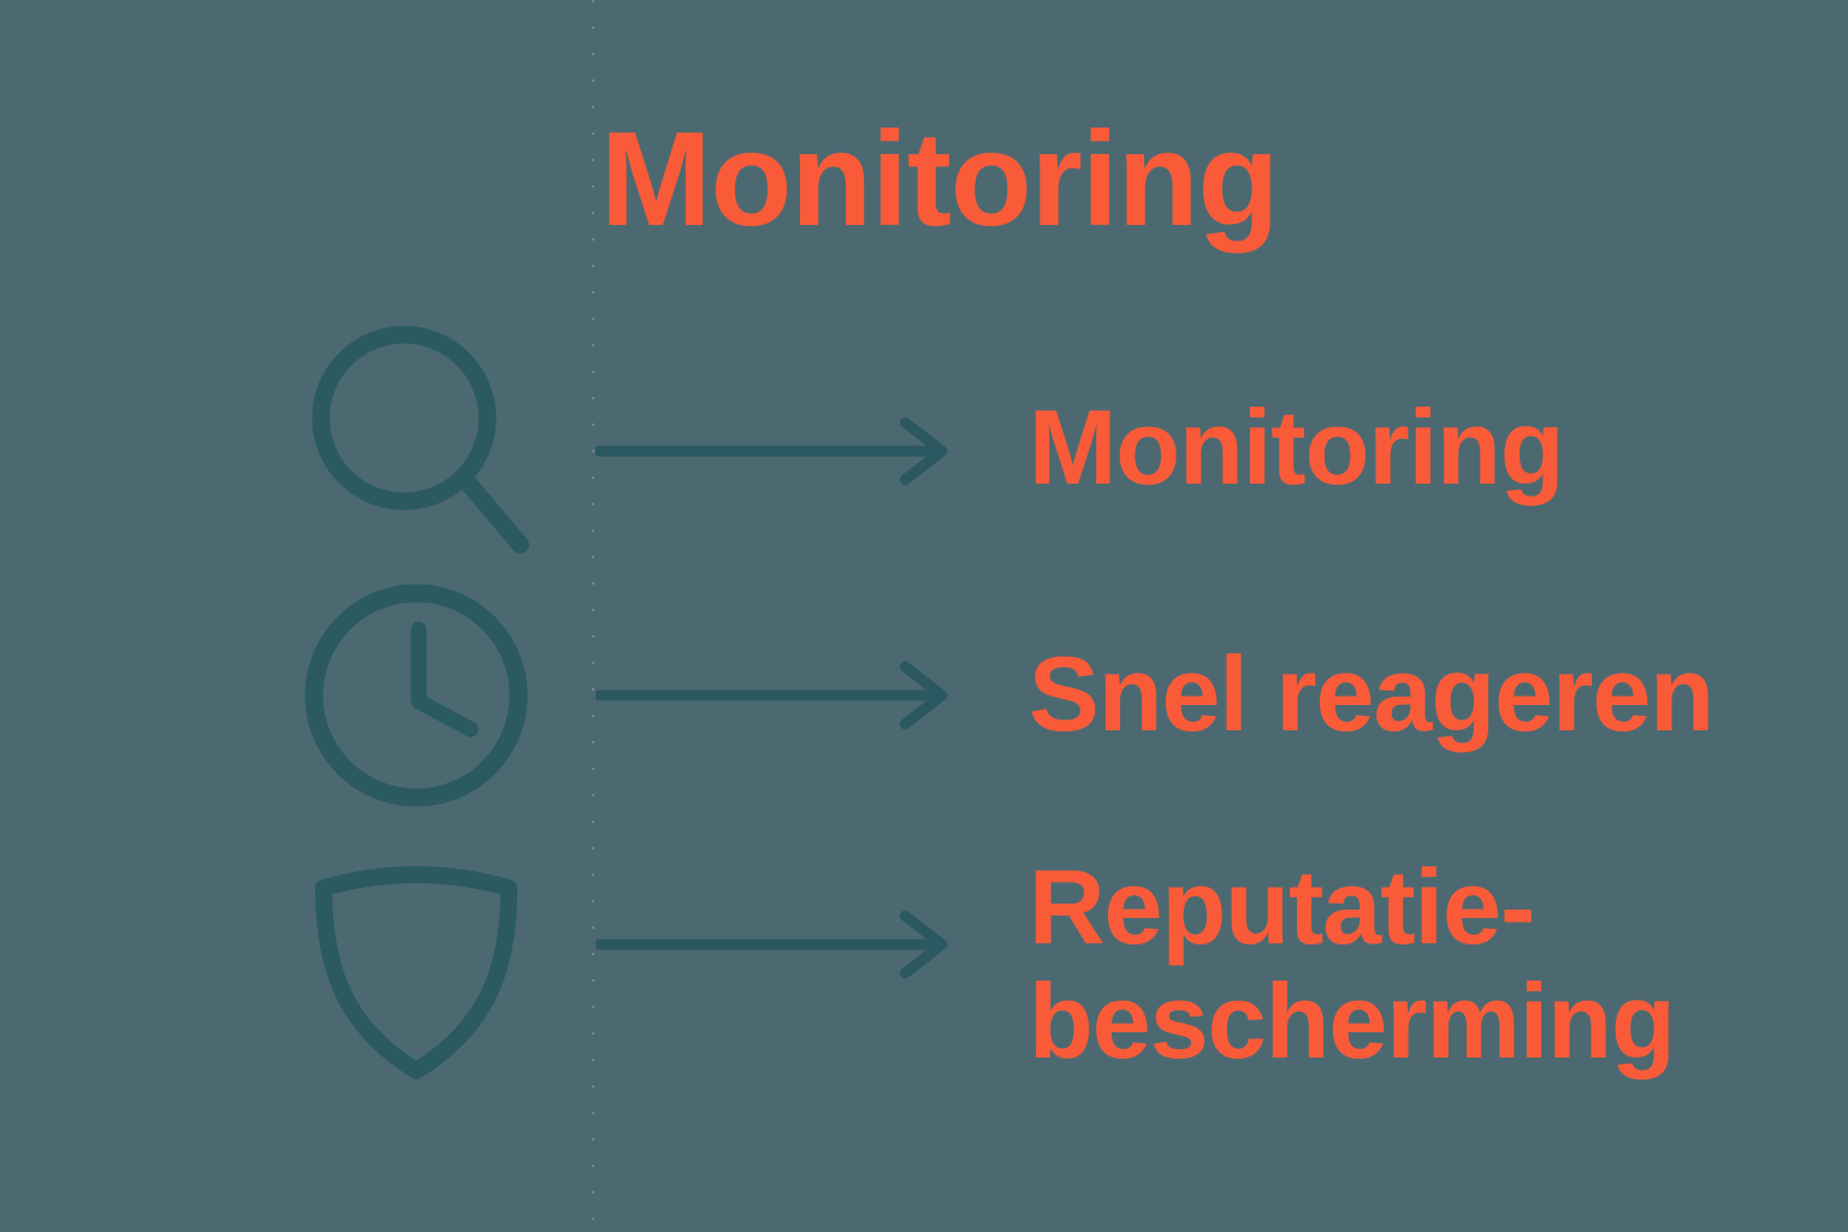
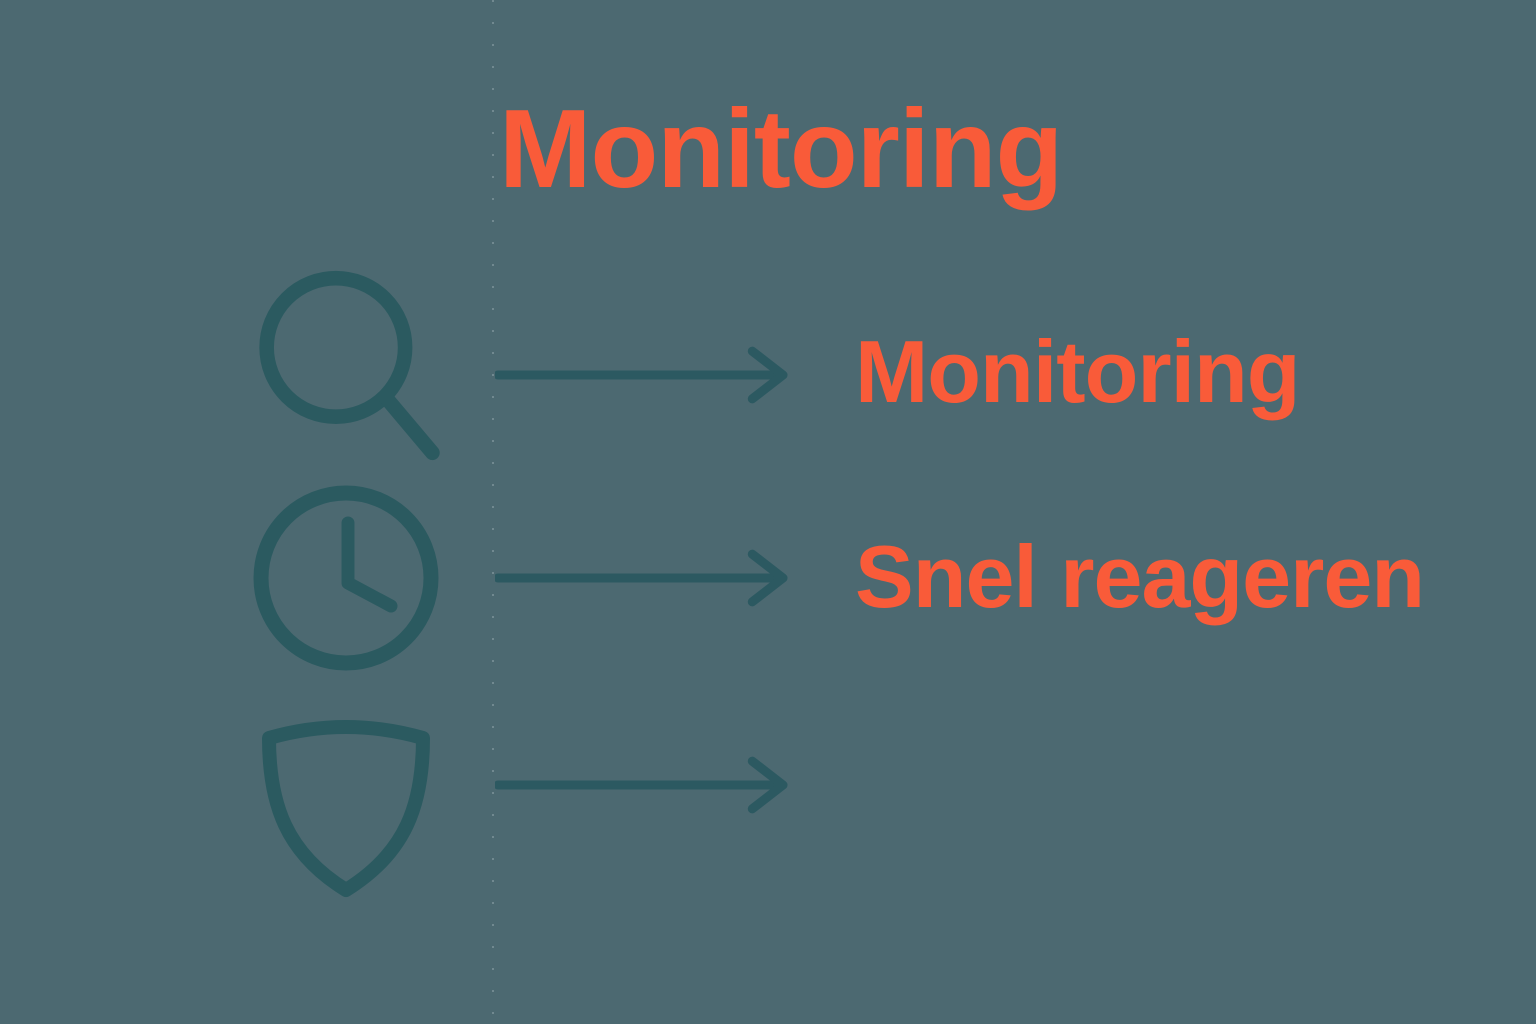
  Monitoring
  Monitoring
  Snel reageren
- Reputatie-
- bescherming
